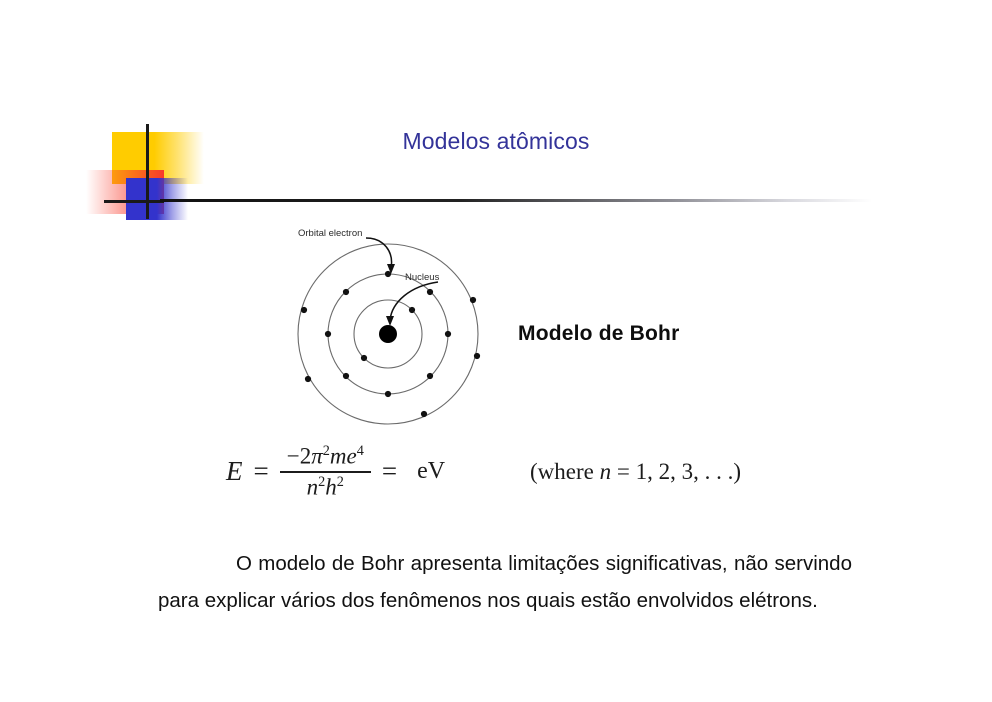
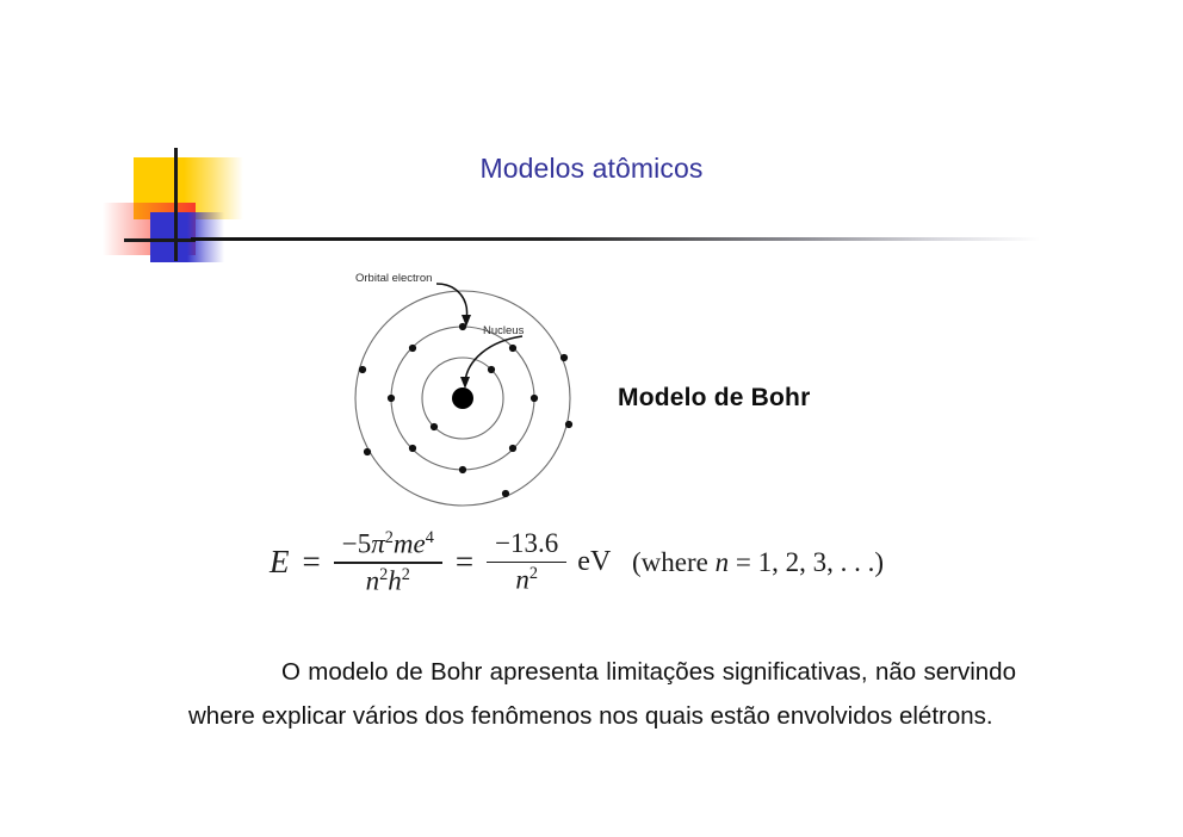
  Modelos atômicos
  Orbital electron
  Nucleus
  Modelo de Bohr
  E
  =
- −2π2me4
+ −5π2me4
  n2h2
  =
+ −13.6
+ n2
  eV
  (where n = 1, 2, 3, . . .)
- O modelo de Bohr apresenta limitações significativas, não servindo para explicar vários dos fenômenos nos quais estão envolvidos elétrons.
+ O modelo de Bohr apresenta limitações significativas, não servindo where explicar vários dos fenômenos nos quais estão envolvidos elétrons.
